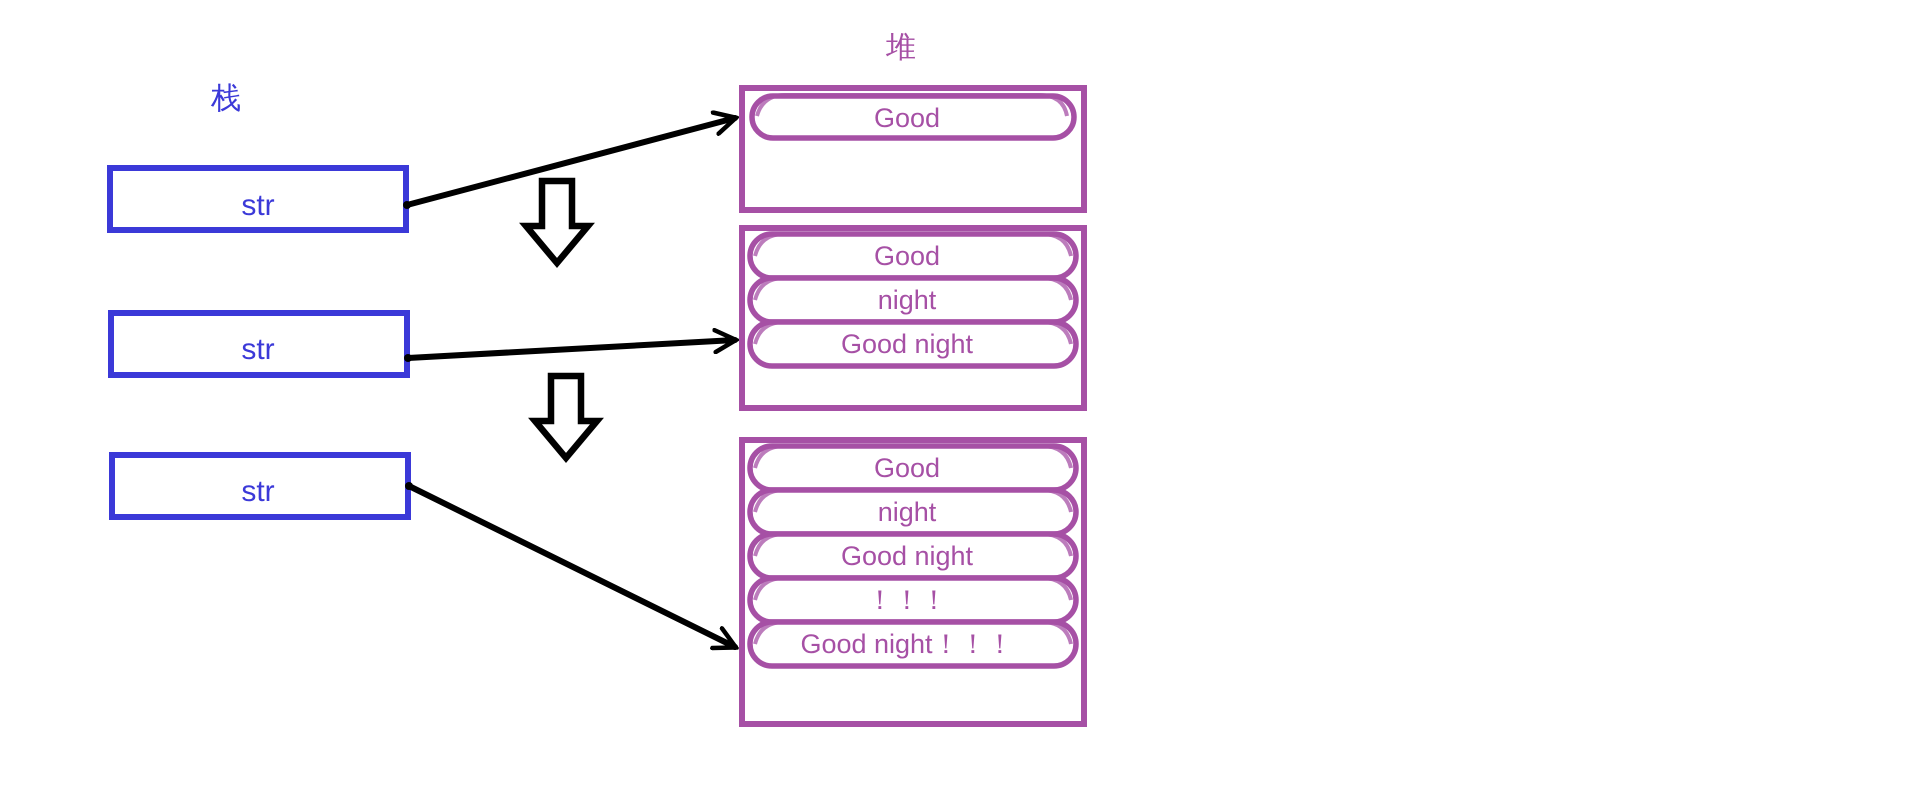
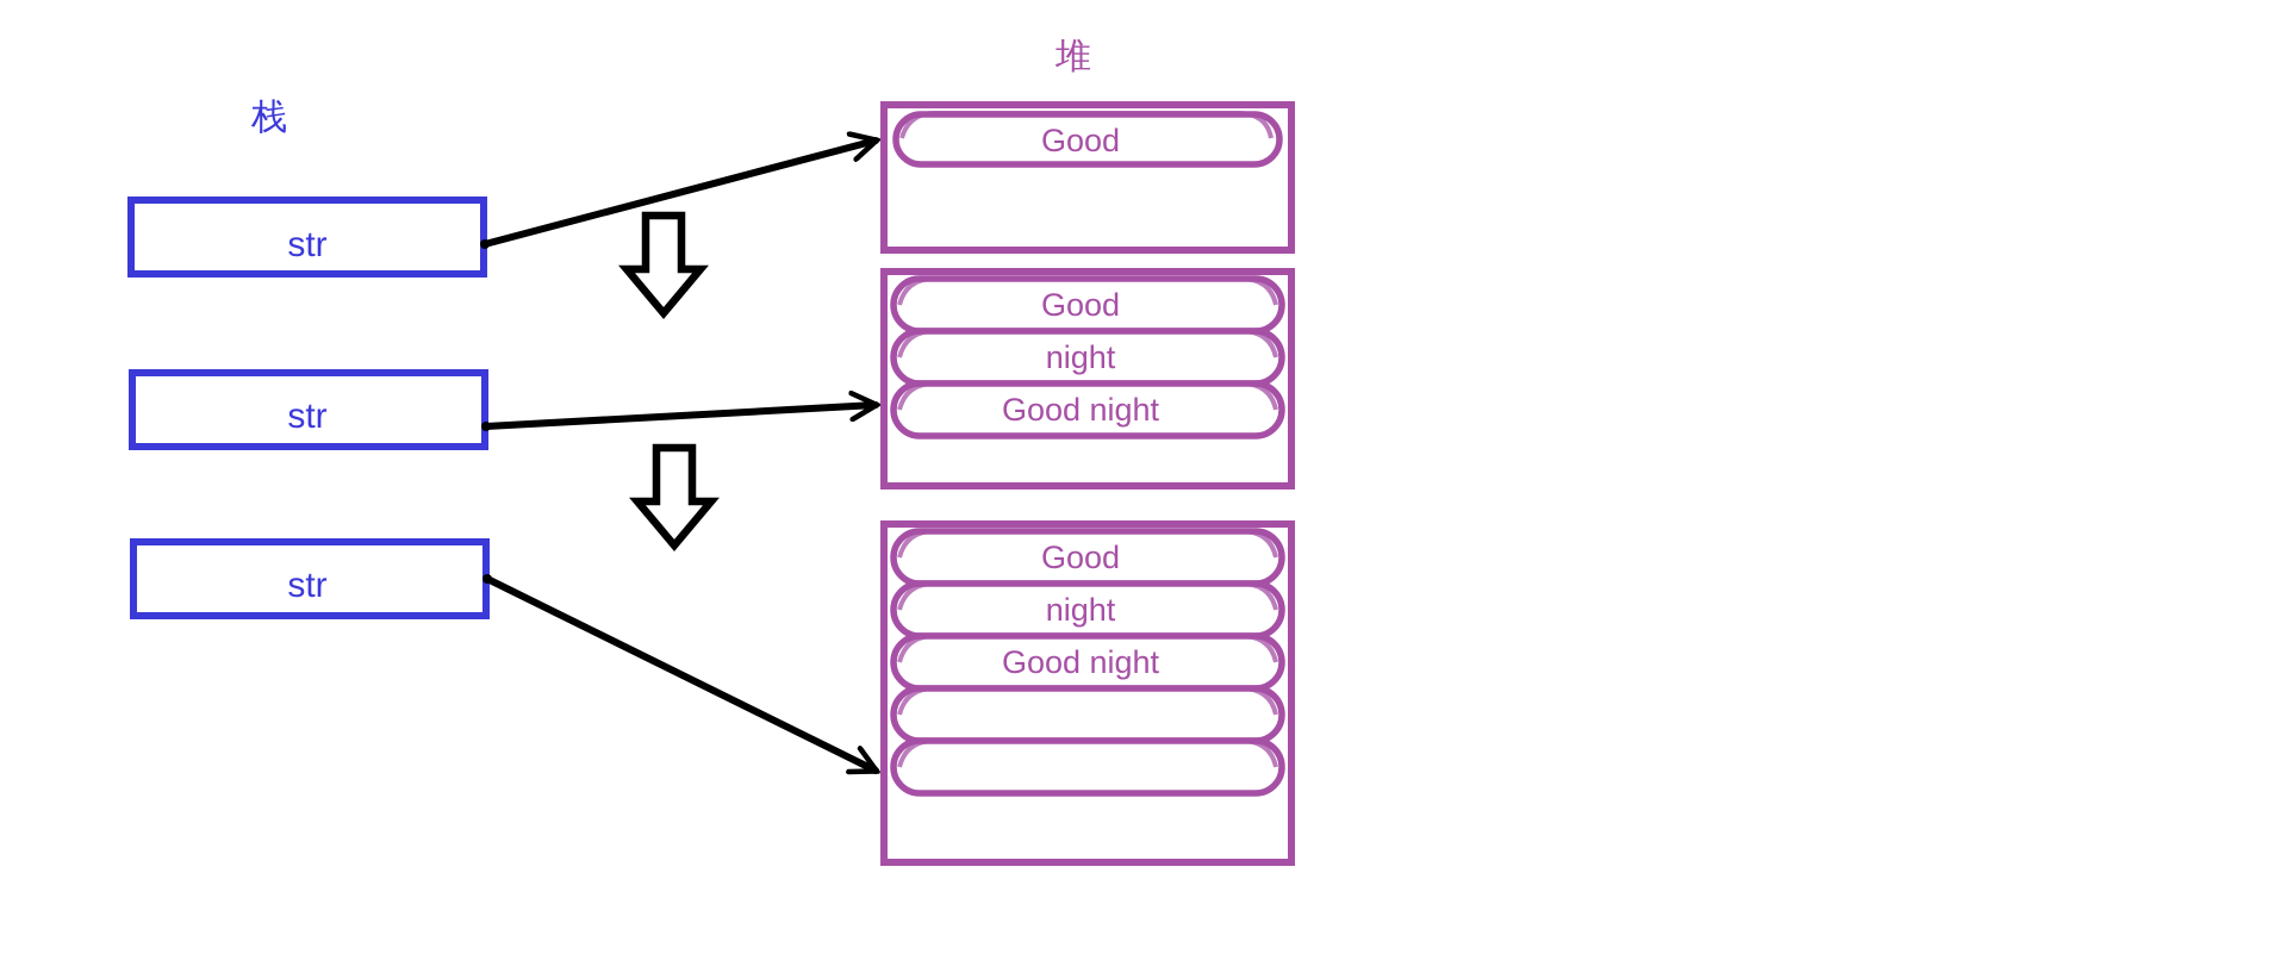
  栈
  堆
  str
  str
  str
  Good
  Good
  night
  Good night
  Good
  night
  Good night
- ！！！
- Good night！！！
